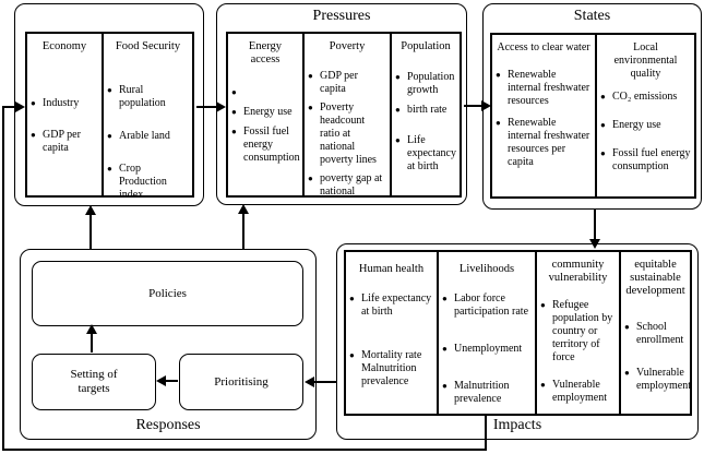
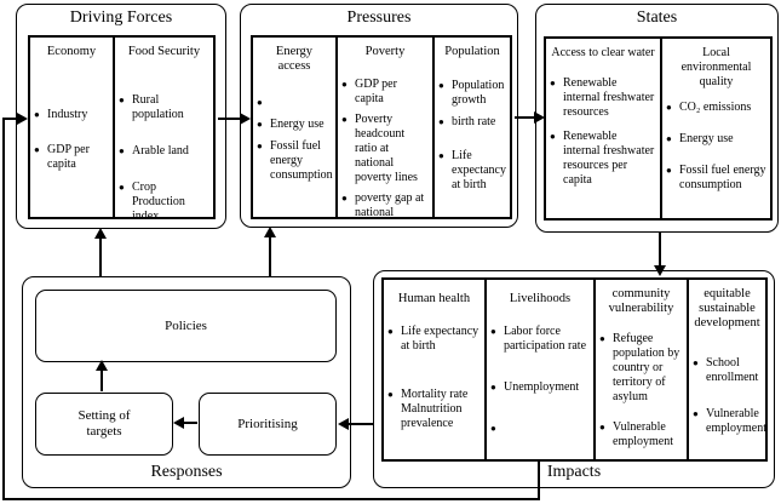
+ Driving Forces
  Economy
  ●
  Industry
  ●
  GDP per capita
  Food Security
  ●
  Rural population
  ●
  Arable land
  ●
  Crop Production index
  Pressures
  Energy access
  ●
  ●
  Energy use
  ●
  Fossil fuel energy consumption
  Poverty
  ●
  GDP per capita
  ●
  Poverty headcount ratio at national poverty lines
  ●
  Population
  ●
  Population growth
  ●
  birth rate
  ●
  Life expectancy at birth
  States
  Access to clear water
  ●
  Renewable internal freshwater resources
  ●
  Renewable internal freshwater resources per capita
  Local environmental quality
  ●
  CO₂ emissions
  ●
  Energy use
  ●
  Fossil fuel energy consumption
  Human health
  ●
  Life expectancy at birth
  ●
  Mortality rate Malnutrition prevalence
  Livelihoods
  ●
  Labor force participation rate
  ●
  Unemployment
  ●
- Malnutrition prevalence
  community vulnerability
  ●
- Refugee population by country or territory of force
+ Refugee population by country or territory of asylum
  ●
  Vulnerable employment
  equitable sustainable development
  ●
  School enrollment
  ●
  Vulnerable employment
  Impacts
  Policies
  Setting of targets
  Prioritising
  Responses
